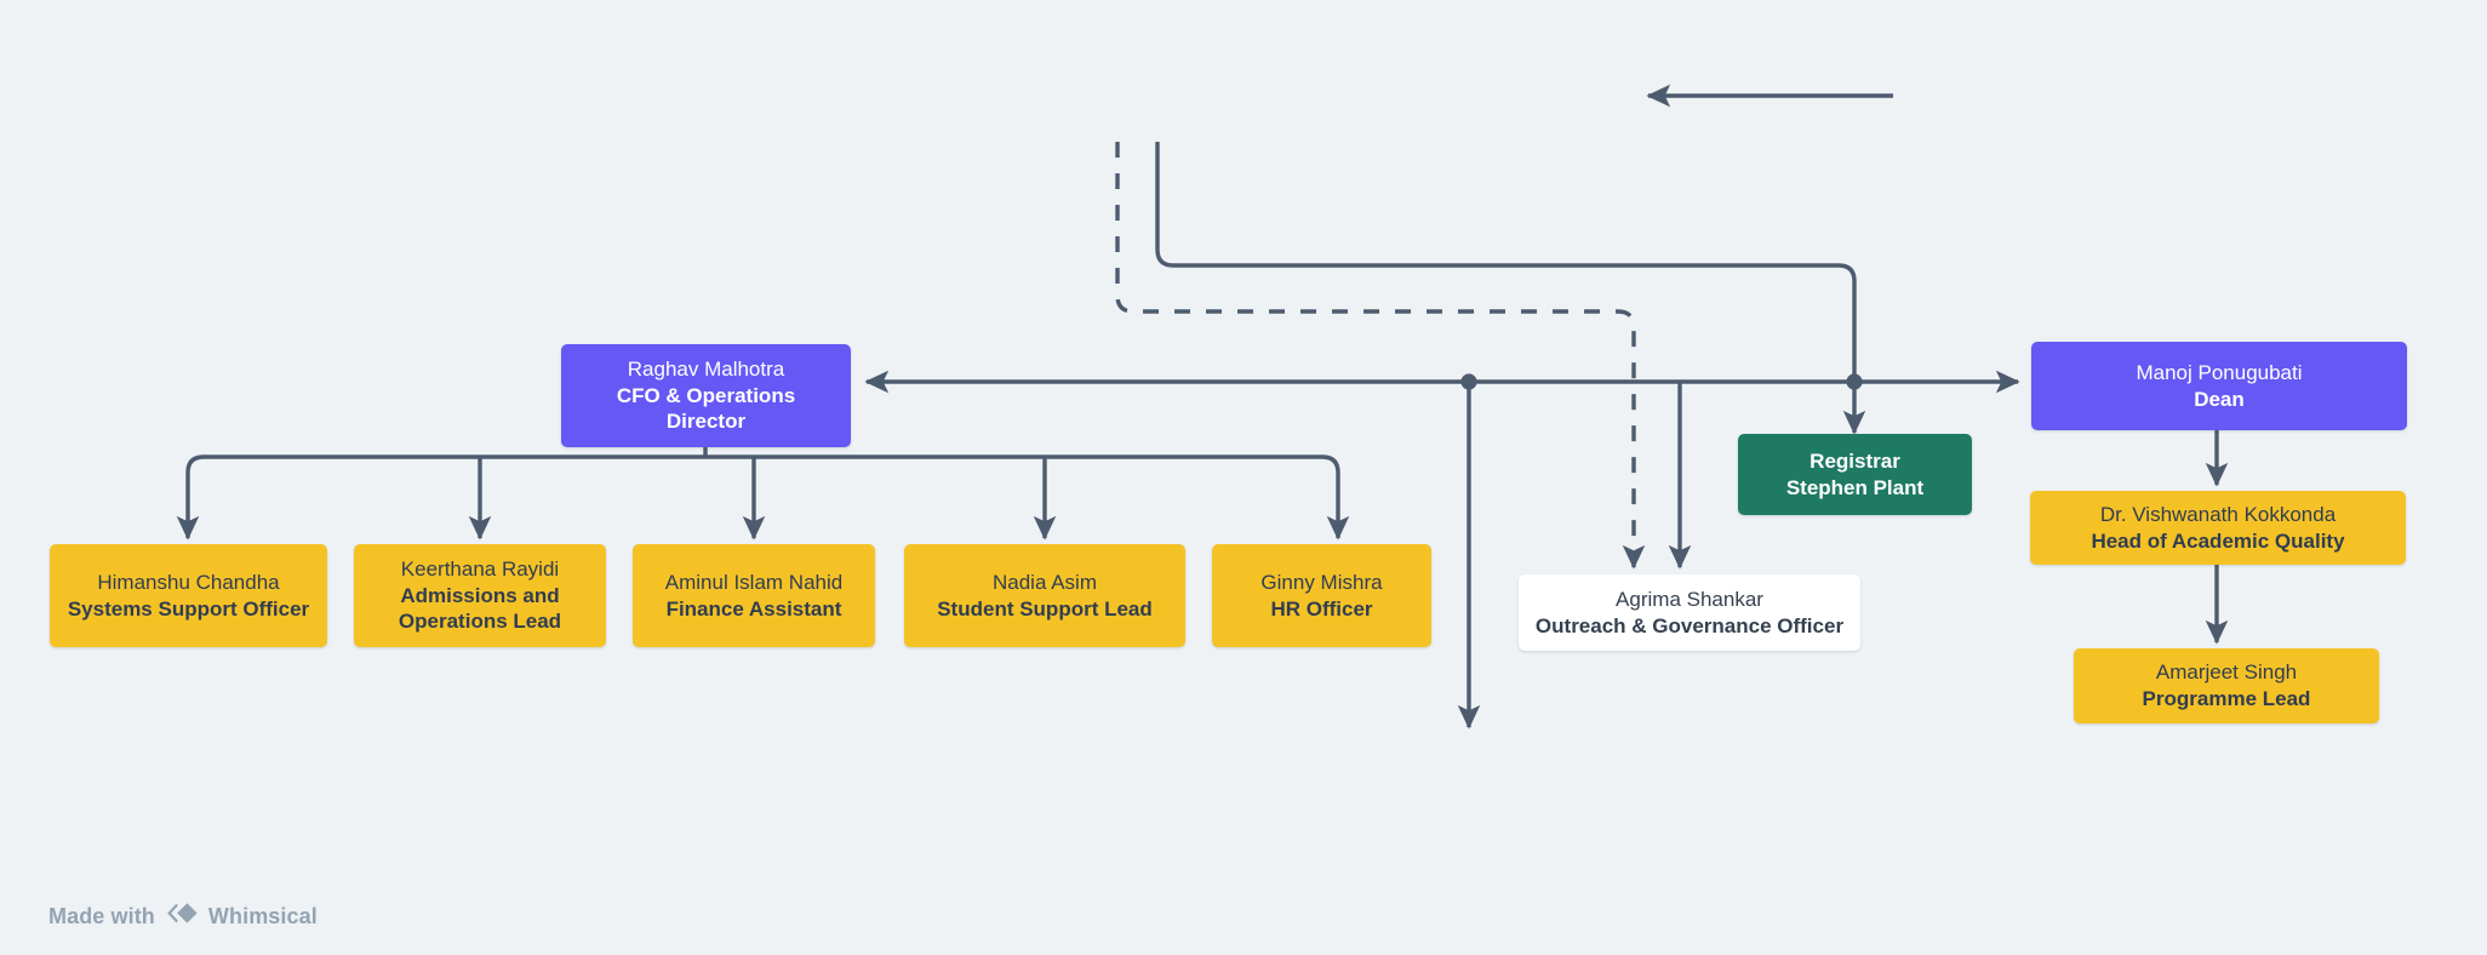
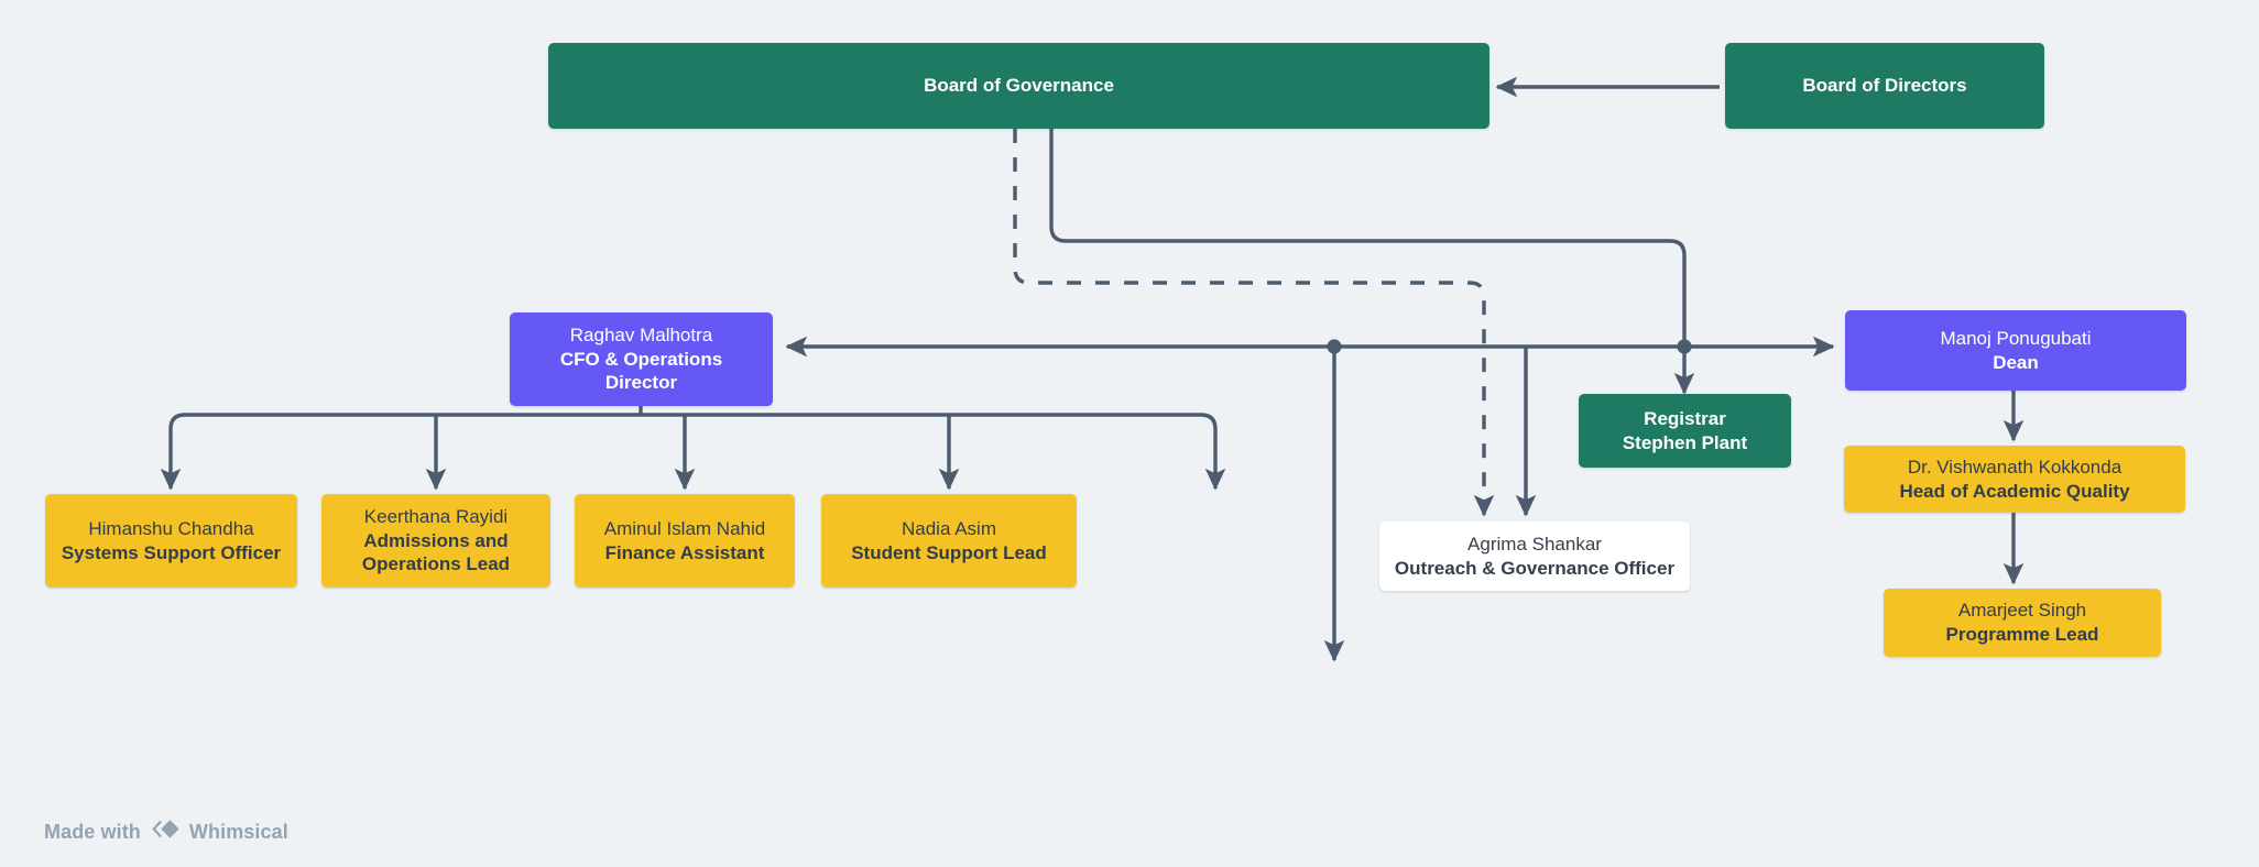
+ Board of Governance
+ Board of Directors
  Raghav Malhotra
  CFO & Operations Director
  Manoj Ponugubati
  Dean
  Registrar
  Stephen Plant
  Himanshu Chandha
  Systems Support Officer
  Keerthana Rayidi
  Admissions and Operations Lead
  Aminul Islam Nahid
  Finance Assistant
  Nadia Asim
  Student Support Lead
- Ginny Mishra
- HR Officer
  Agrima Shankar
  Outreach & Governance Officer
  Dr. Vishwanath Kokkonda
  Head of Academic Quality
  Amarjeet Singh
  Programme Lead
  Made with
  Whimsical
